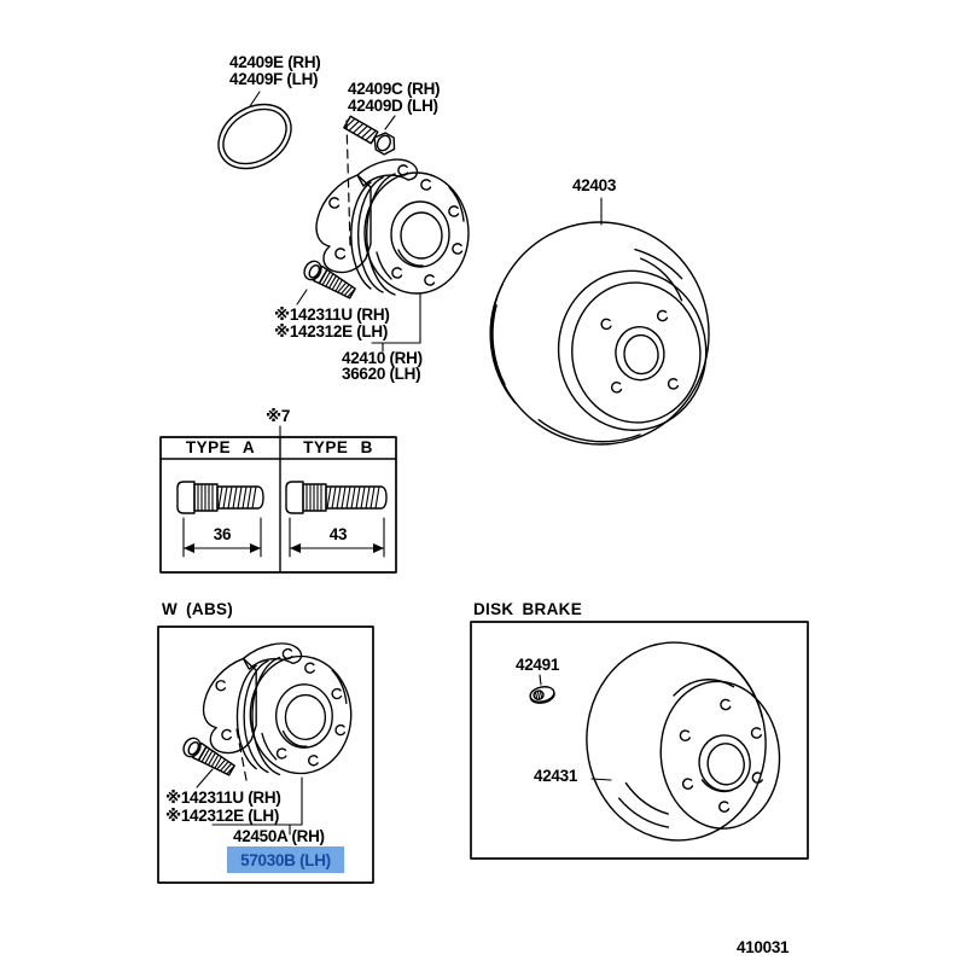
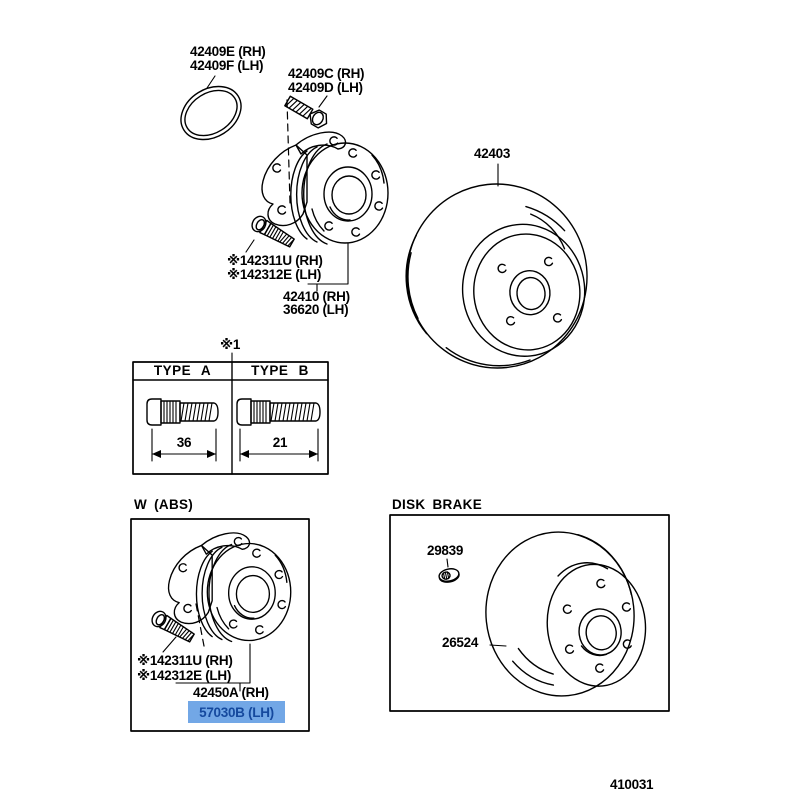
  42409E (RH)
  42409F (LH)
  42409C (RH)
  42409D (LH)
  42403
  ※142311U (RH)
  ※142312E (LH)
  42410 (RH)
  36620 (LH)
- ※7
+ ※1
  TYPE A
  TYPE B
  36
- 43
+ 21
  W (ABS)
  ※142311U (RH)
  ※142312E (LH)
  42450A (RH)
  57030B (LH)
  DISK BRAKE
- 42491
+ 29839
- 42431
+ 26524
  410031
